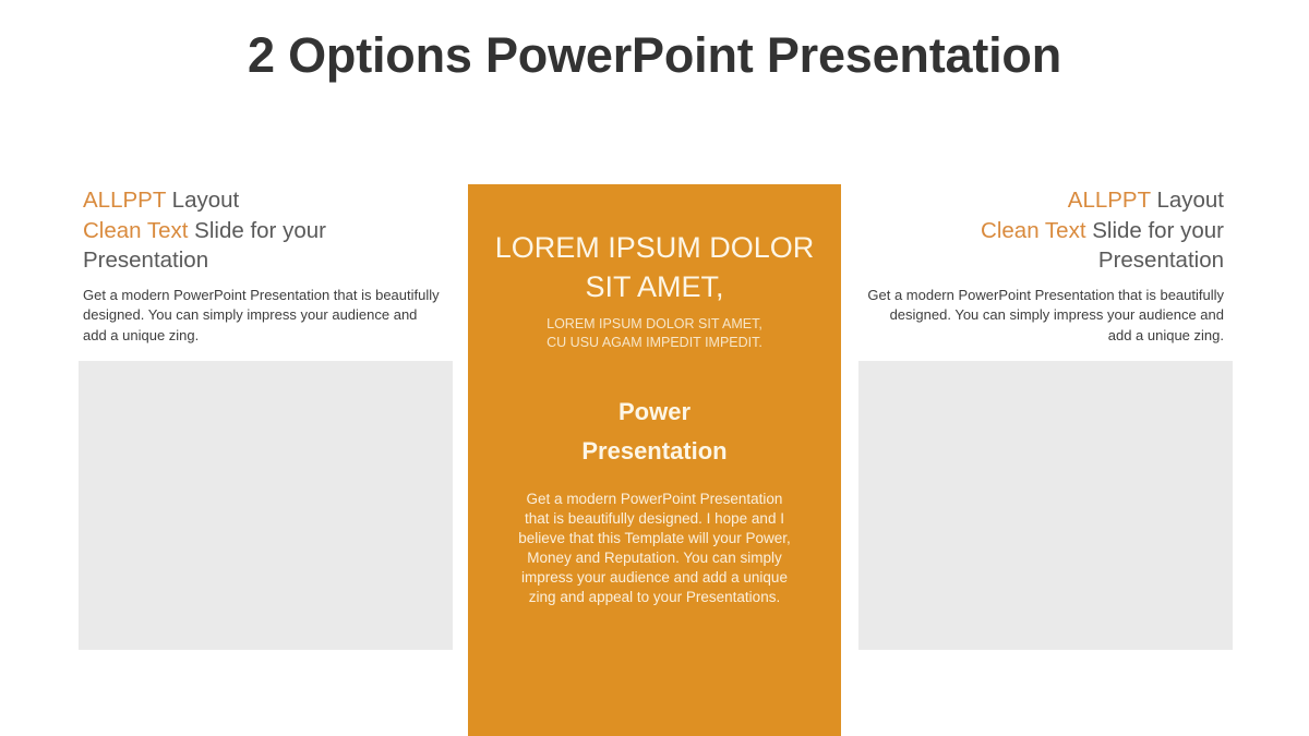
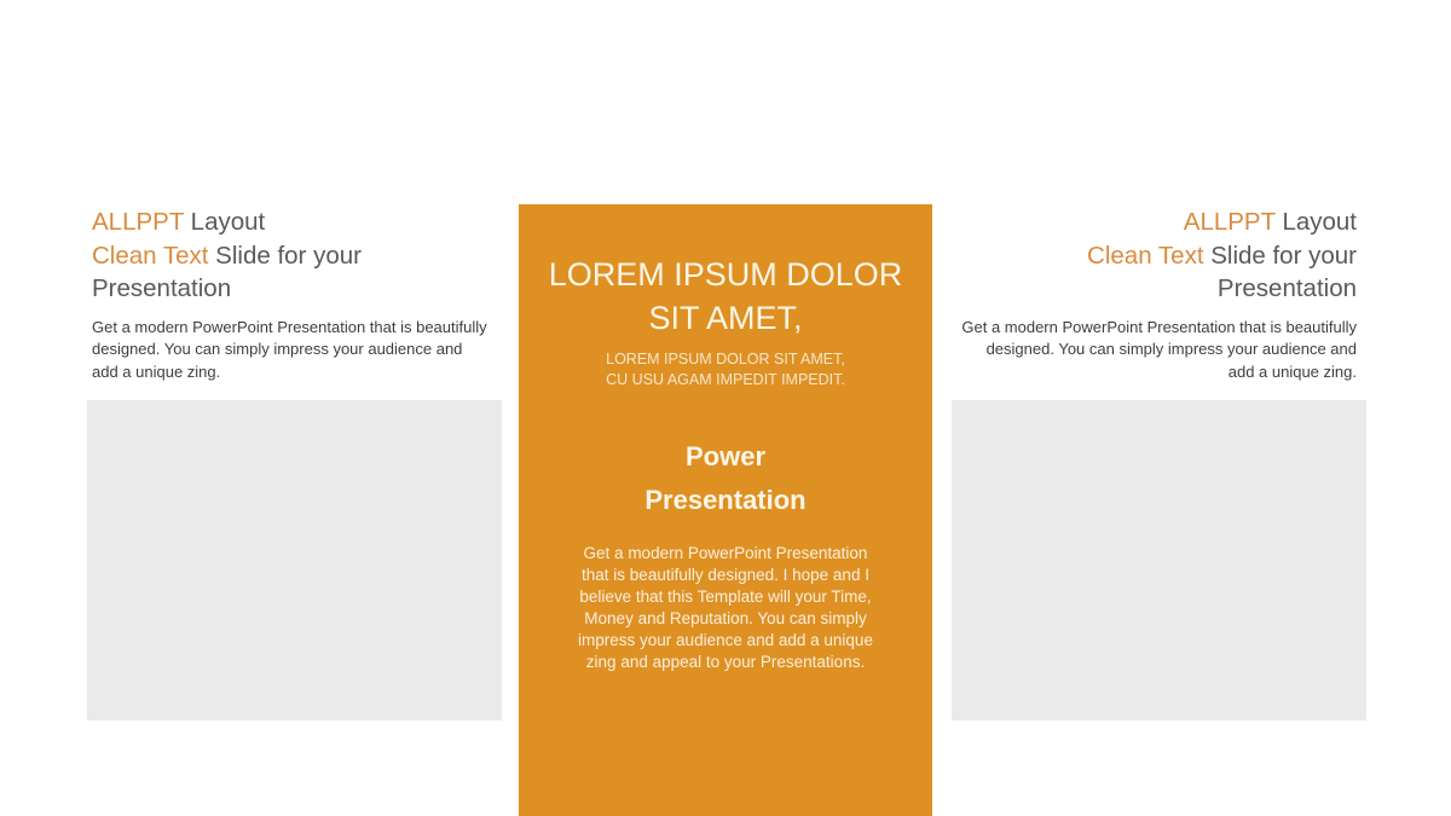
- 2 Options PowerPoint Presentation
  ALLPPT Layout
  Clean Text Slide for your
  Presentation
  Get a modern PowerPoint Presentation that is beautifully designed. You can simply impress your audience and add a unique zing.
  ALLPPT Layout
  Clean Text Slide for your
  Presentation
  Get a modern PowerPoint Presentation that is beautifully designed. You can simply impress your audience and add a unique zing.
  LOREM IPSUM DOLOR SIT AMET,
  LOREM IPSUM DOLOR SIT AMET,
  CU USU AGAM IMPEDIT IMPEDIT.
  Power
  Presentation
- Get a modern PowerPoint Presentation that is beautifully designed. I hope and I believe that this Template will your Power, Money and Reputation. You can simply impress your audience and add a unique zing and appeal to your Presentations.
+ Get a modern PowerPoint Presentation that is beautifully designed. I hope and I believe that this Template will your Time, Money and Reputation. You can simply impress your audience and add a unique zing and appeal to your Presentations.
